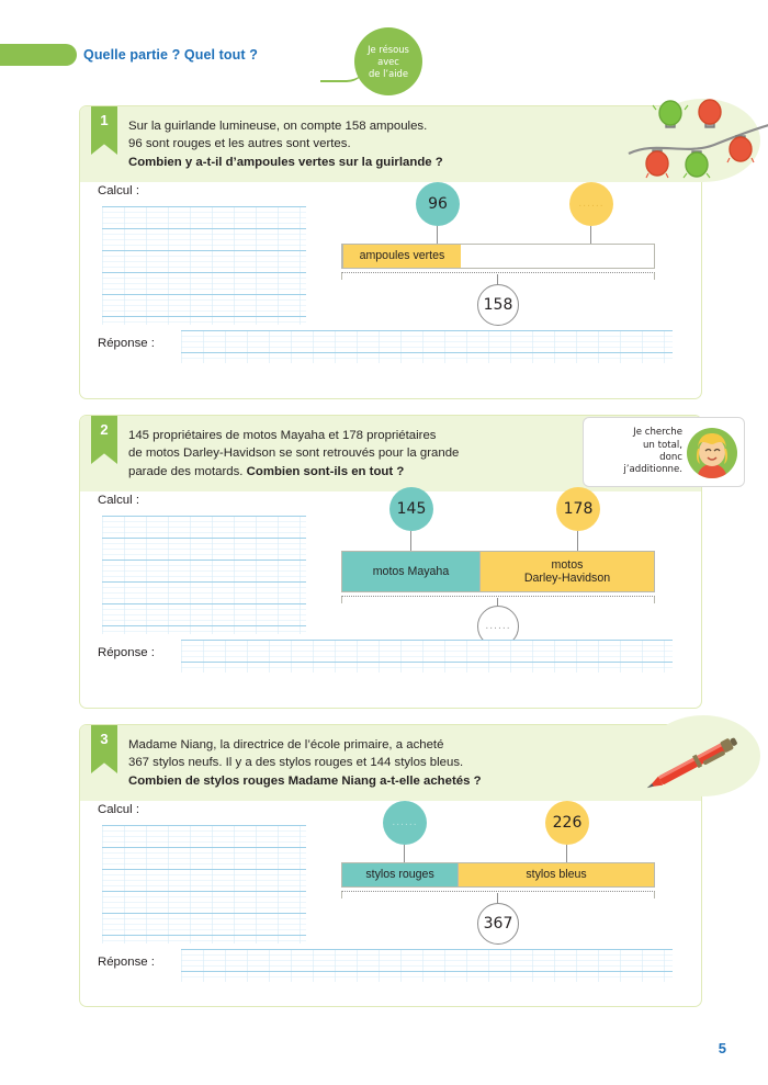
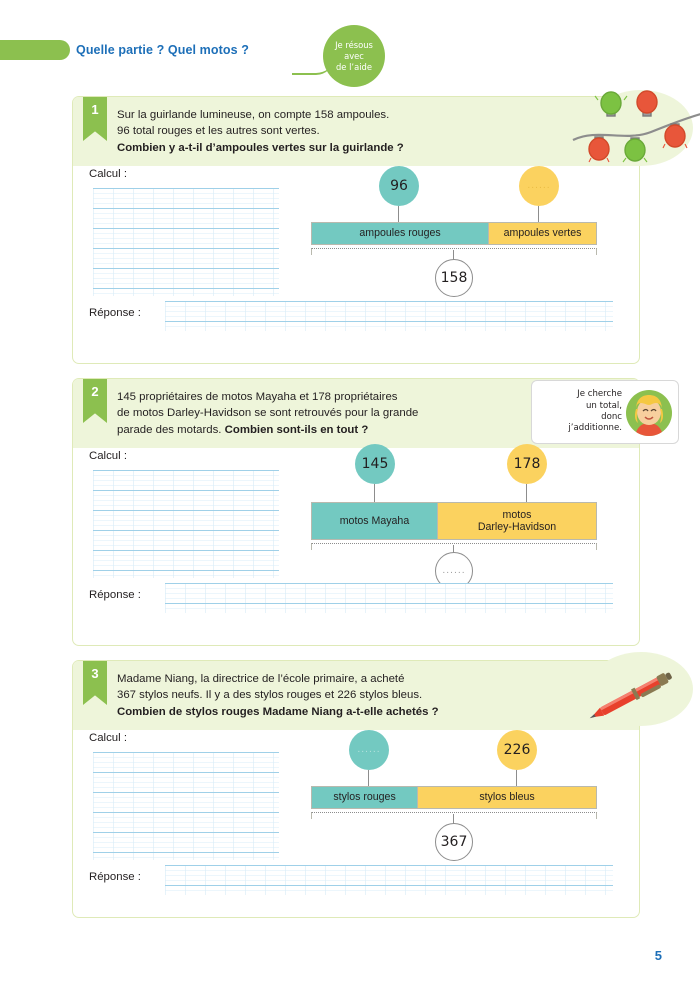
- Quelle partie ? Quel tout ?
+ Quelle partie ? Quel motos ?
  Je résous
  avec
  de l’aide
  1
  Sur la guirlande lumineuse, on compte 158 ampoules.
- 96 sont rouges et les autres sont vertes.
+ 96 total rouges et les autres sont vertes.
  Combien y a-t-il d’ampoules vertes sur la guirlande ?
  Calcul :
  96
  ......
+ ampoules rouges
  ampoules vertes
  158
  Réponse :
  2
  145 propriétaires de motos Mayaha et 178 propriétaires
  de motos Darley-Havidson se sont retrouvés pour la grande
  parade des motards. Combien sont-ils en tout ?
  Je cherche
  un total,
  donc
  j’additionne.
  Calcul :
  145
  178
  motos Mayaha
  motos
  Darley-Havidson
  ......
  Réponse :
  3
  Madame Niang, la directrice de l’école primaire, a acheté
- 367 stylos neufs. Il y a des stylos rouges et 144 stylos bleus.
+ 367 stylos neufs. Il y a des stylos rouges et 226 stylos bleus.
  Combien de stylos rouges Madame Niang a-t-elle achetés ?
  Calcul :
  ......
  226
  stylos rouges
  stylos bleus
  367
  Réponse :
  5
